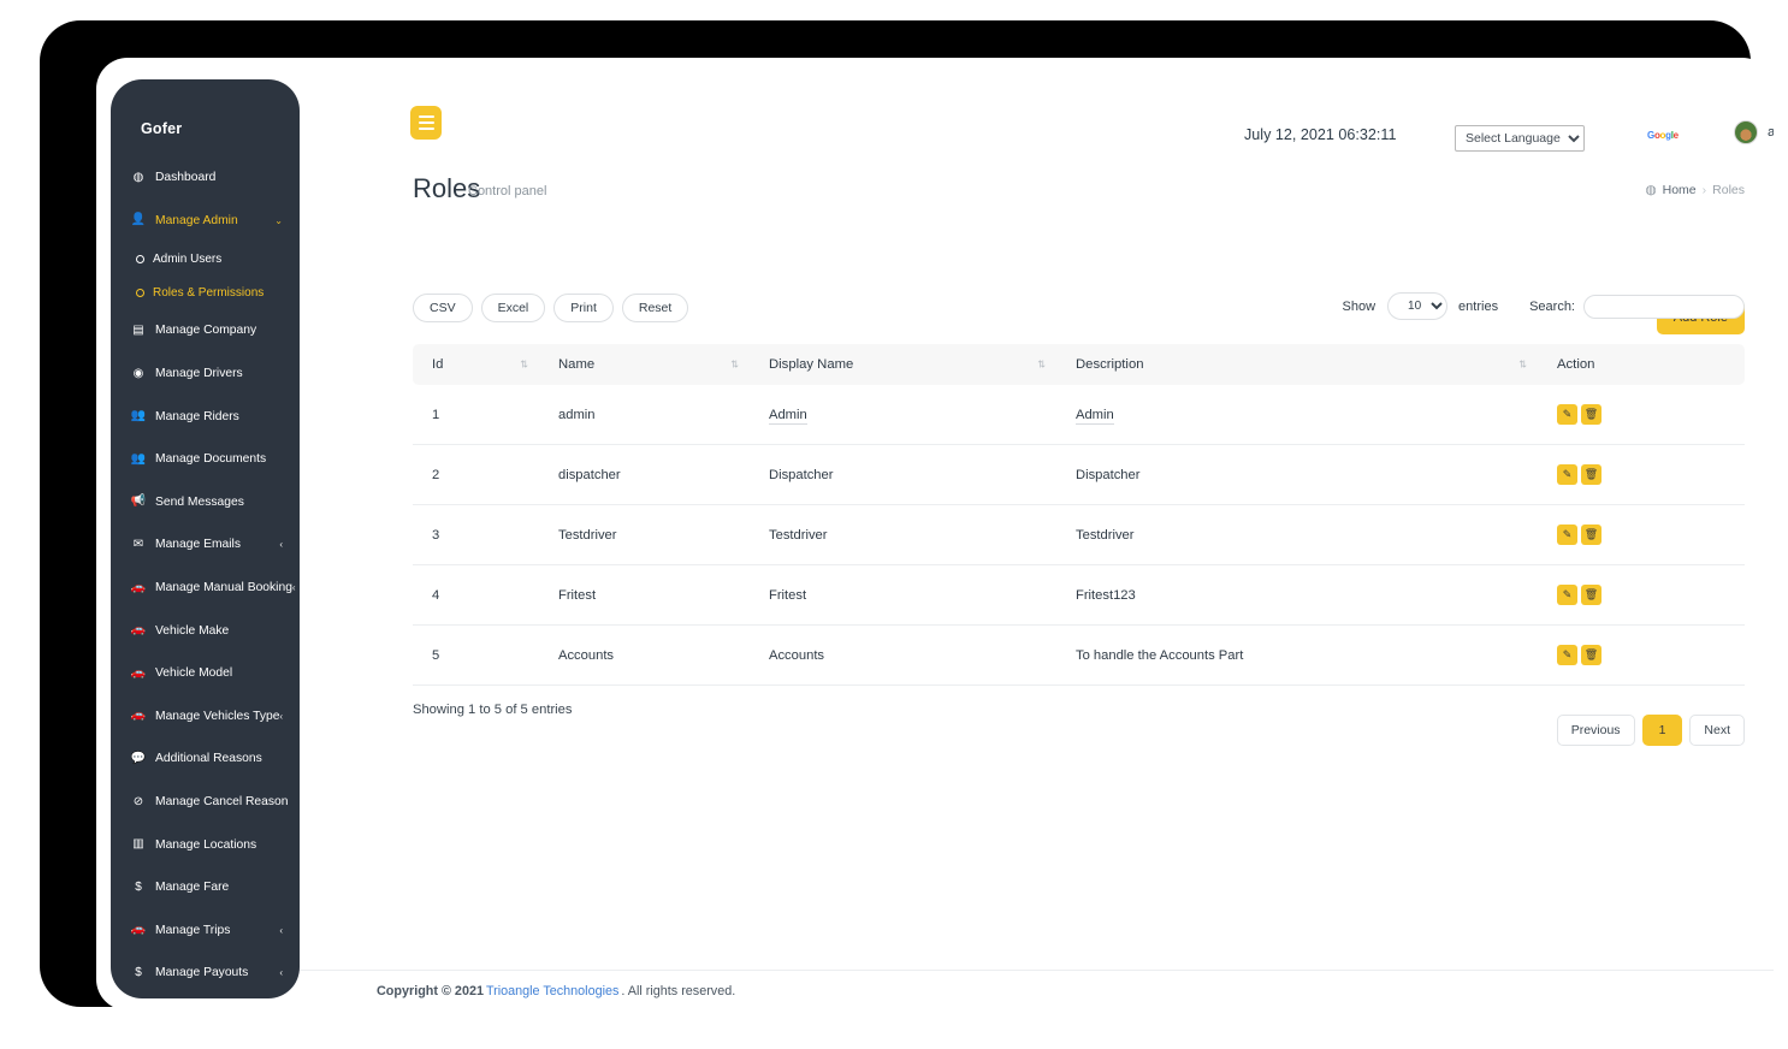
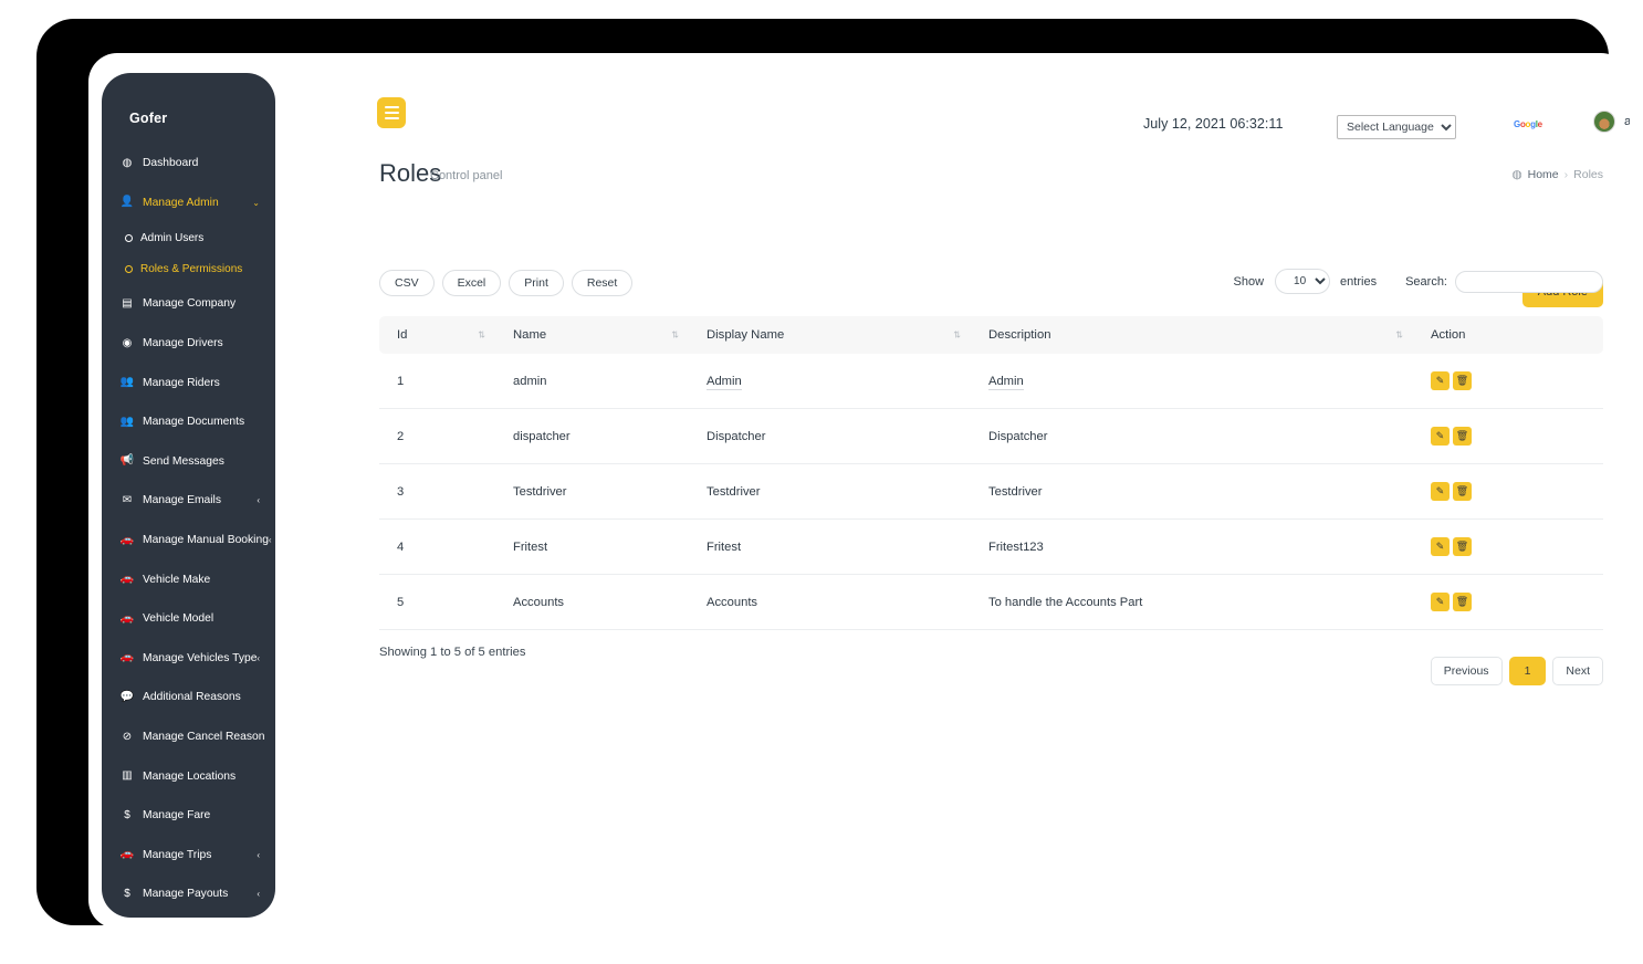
  Gofer
  ◍
  Dashboard
  👤
  Manage Admin
  ⌄
  Admin Users
  Roles & Permissions
  ▤
  Manage Company
  ◉
  Manage Drivers
  👥
  Manage Riders
  👥
  Manage Documents
  📢
  Send Messages
  ✉
  Manage Emails
  ‹
  🚗
  Manage Manual Booking
  ‹
  🚗
  Vehicle Make
  🚗
  Vehicle Model
  🚗
  Manage Vehicles Type
  ‹
  💬
  Additional Reasons
  ⊘
  Manage Cancel Reason
  ▥
  Manage Locations
  $
  Manage Fare
  🚗
  Manage Trips
  ‹
  $
  Manage Payouts
  ‹
  July 12, 2021 06:32:11
  Select Language
  Google
  Roles
  Control panel
  ◍
  Home
  ›
  Roles
  CSV
  Excel
  Print
  Reset
  Show
  10
  entries
  Search:
  Id ⇅	Name ⇅	Display Name ⇅	Description ⇅	Action
  1	admin	Admin	Admin	✎ 🗑
  2	dispatcher	Dispatcher	Dispatcher	✎ 🗑
  3	Testdriver	Testdriver	Testdriver	✎ 🗑
  4	Fritest	Fritest	Fritest123	✎ 🗑
  5	Accounts	Accounts	To handle the Accounts Part	✎ 🗑
  Showing 1 to 5 of 5 entries
  Previous
  1
  Next
- Copyright © 2021
- Trioangle Technologies
- . All rights reserved.
